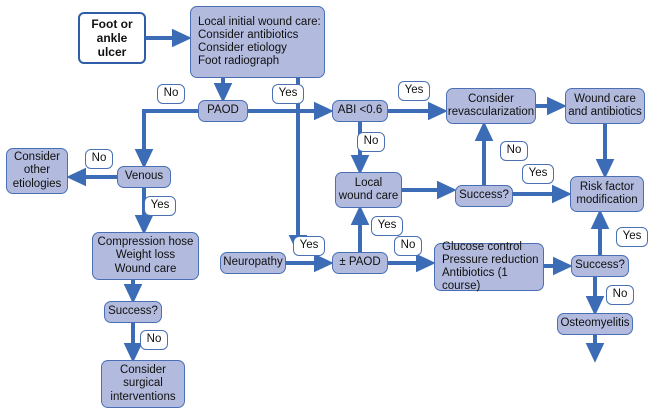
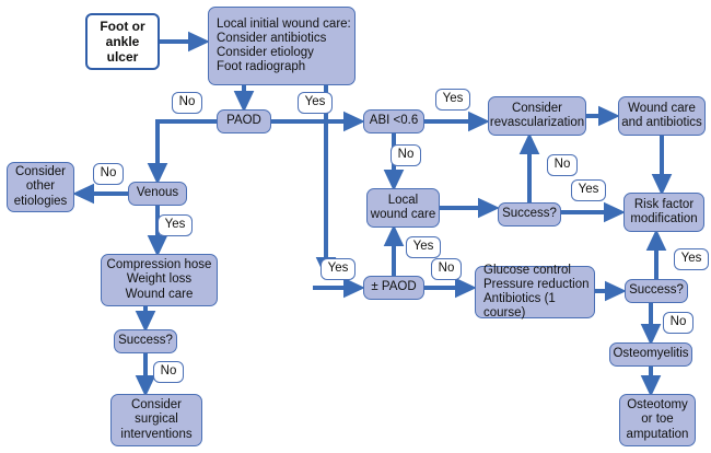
  Foot or
  ankle
  ulcer
  Local initial wound care:
  Consider antibiotics
  Consider etiology
  Foot radiograph
  PAOD
  ABI <0.6
  Consider
  revascularization
  Wound care
  and antibiotics
  Venous
  Consider
  other
  etiologies
  Local
  wound care
  Success?
  Risk factor
  modification
  Compression hose
  Weight loss
  Wound care
- Neuropathy
  ± PAOD
  Glucose control
  Pressure reduction
  Antibiotics (1 course)
  Success?
  Osteomyelitis
+ Osteotomy
+ or toe
+ amputation
  Success?
  Consider
  surgical
  interventions
  No
  Yes
  Yes
  No
  No
  Yes
  No
  Yes
  Yes
  Yes
  No
  Yes
  No
  No
